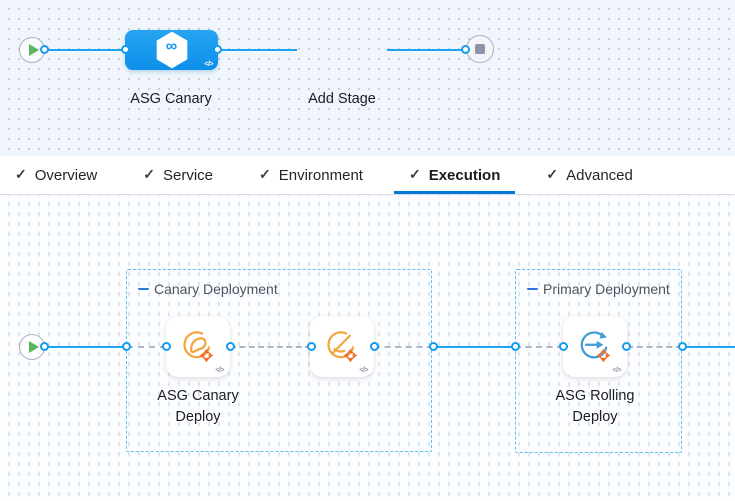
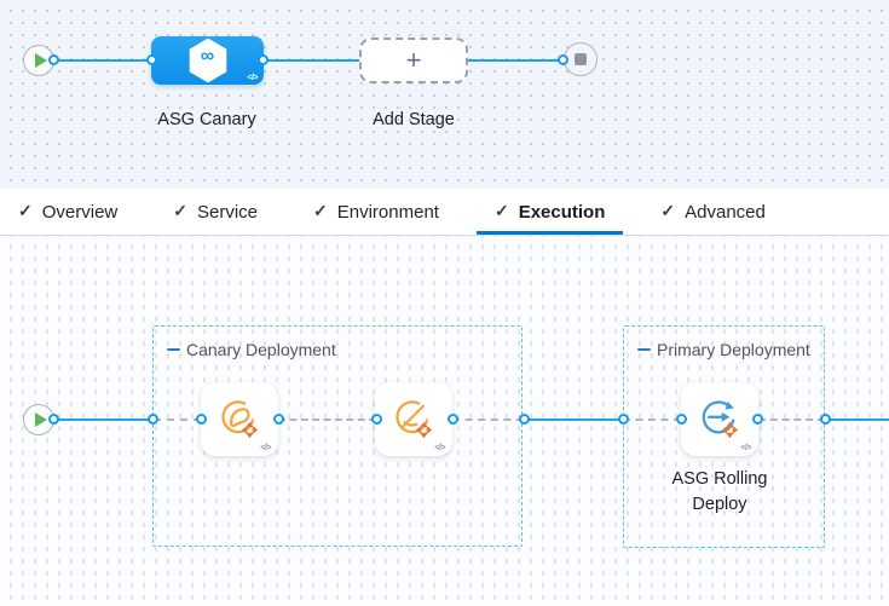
  ∞
+ +
  ASG Canary
  Add Stage
  ✓
  Overview
  ✓
  Service
  ✓
  Environment
  ✓
  Execution
  ✓
  Advanced
  Canary Deployment
  Primary Deployment
- ASG Canary Deploy
  ASG Rolling Deploy
